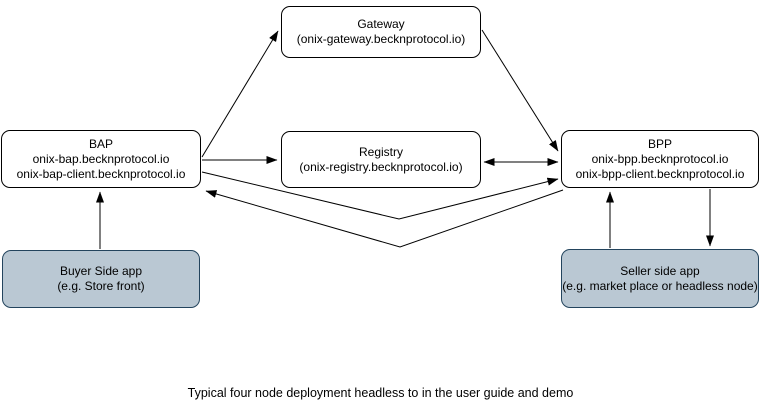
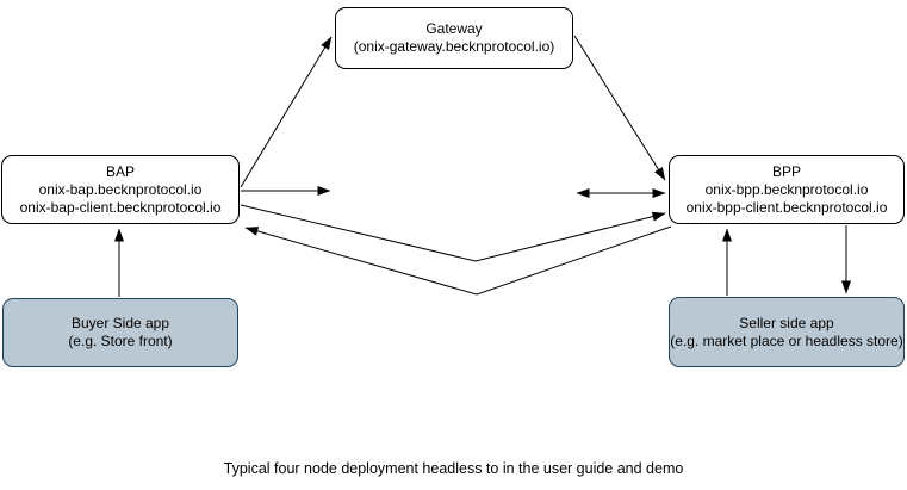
  Gateway
  (onix-gateway.becknprotocol.io)
  BAP
  onix-bap.becknprotocol.io
  onix-bap-client.becknprotocol.io
- Registry
- (onix-registry.becknprotocol.io)
  BPP
  onix-bpp.becknprotocol.io
  onix-bpp-client.becknprotocol.io
  Buyer Side app
  (e.g. Store front)
  Seller side app
- (e.g. market place or headless node)
+ (e.g. market place or headless store)
  Typical four node deployment headless to in the user guide and demo
